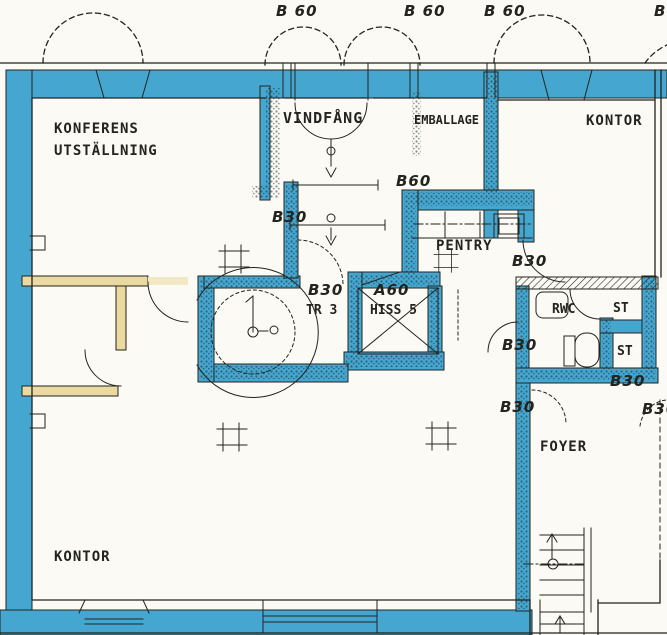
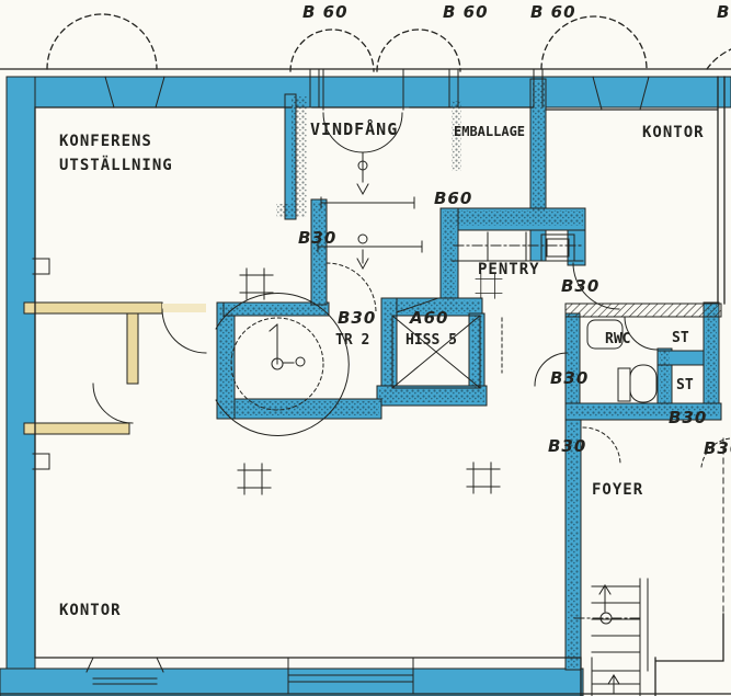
  KONFERENS
  UTSTÄLLNING
  VINDFÅNG
  EMBALLAGE
  KONTOR
  PENTRY
  RWC
  ST
  ST
- TR 3
+ TR 2
  HISS 5
  FOYER
  KONTOR
  B 60
  B 60
  B 60
  B
  B60
  B30
  B30
  A60
  B30
  B30
  B30
  B30
